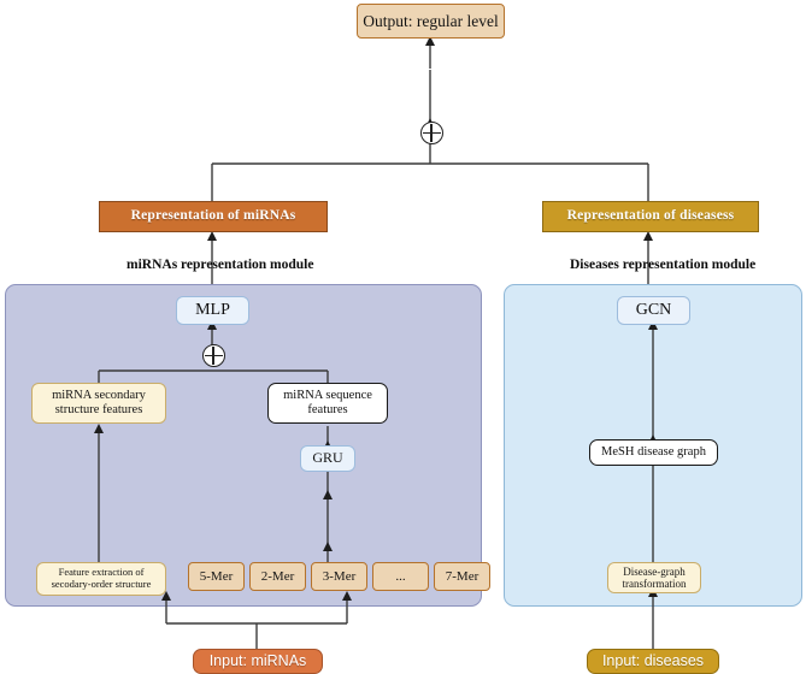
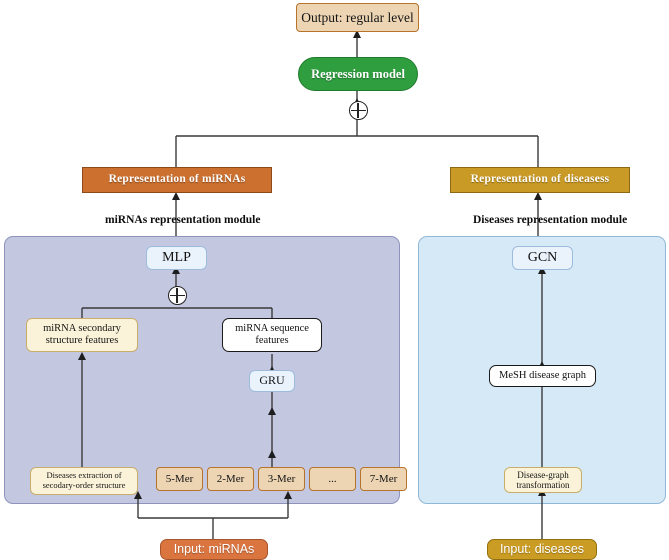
  Output: regular level
+ Regression model
  Representation of miRNAs
  Representation of diseasess
  miRNAs representation module
  Diseases representation module
  MLP
  miRNA secondary structure features
  miRNA sequence features
  GRU
- Feature extraction of secodary-order structure
+ Diseases extraction of secodary-order structure
  5-Mer
  2-Mer
  3-Mer
  ...
  7-Mer
  Input: miRNAs
  GCN
  MeSH disease graph
  Disease-graph transformation
  Input: diseases
